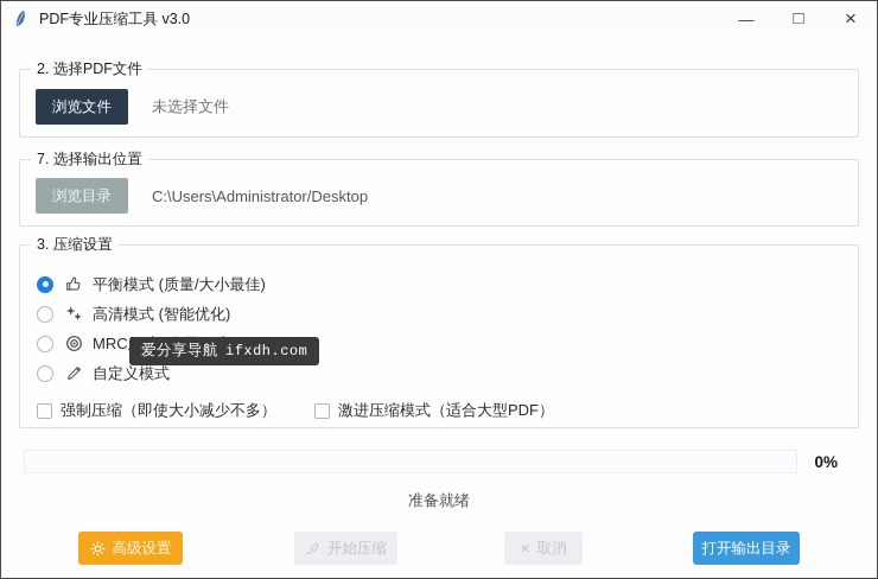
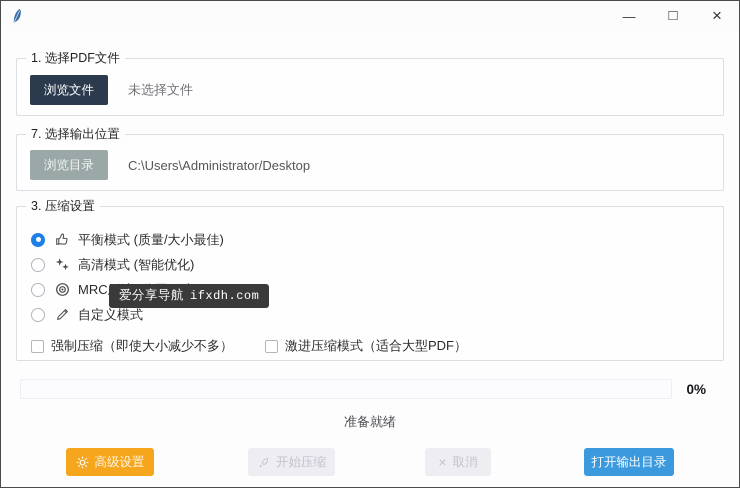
- PDF专业压缩工具 v3.0
  —
  □
  ×
- 2. 选择PDF文件
+ 1. 选择PDF文件
  浏览文件
  未选择文件
  7. 选择输出位置
  浏览目录
  C:\Users\Administrator/Desktop
  3. 压缩设置
  平衡模式 (质量/大小最佳)
  高清模式 (智能优化)
  自定义模式
  强制压缩（即使大小减少不多）
  激进压缩模式（适合大型PDF）
  爱分享导航 ifxdh.com
  0%
  准备就绪
  高级设置
  开始压缩
  ×
  取消
  打开输出目录
